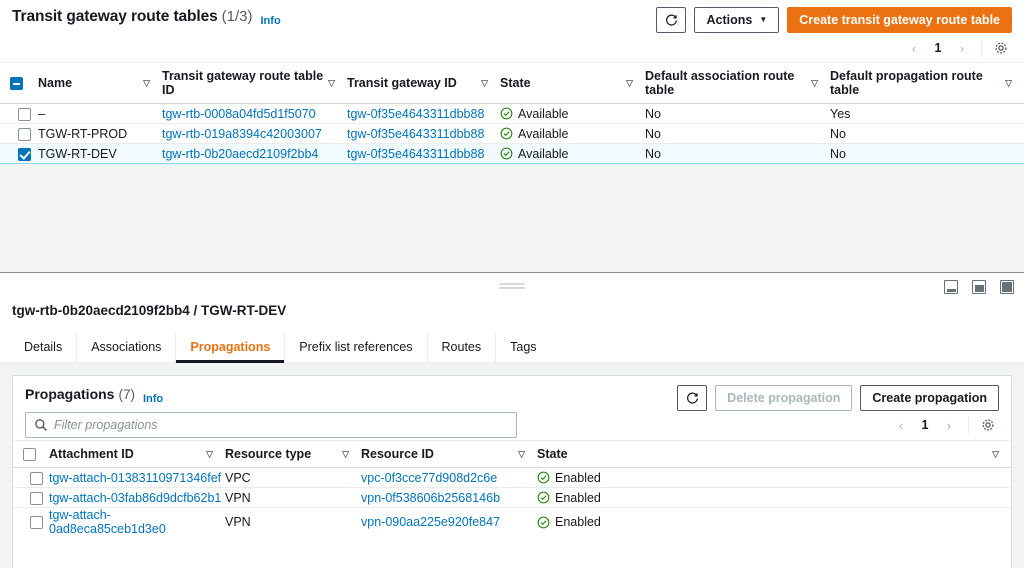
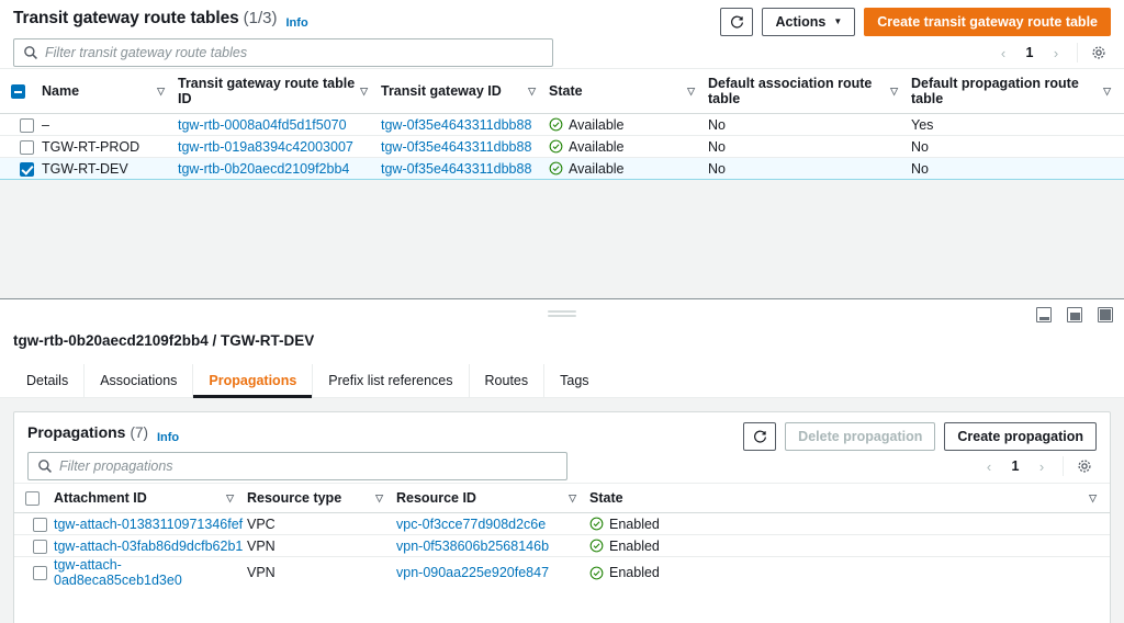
  Transit gateway route tables (1/3) Info
  Actions
  ▼
  Create transit gateway route table
+ Filter transit gateway route tables
  ‹
  1
  ›
  	Name ▽	Transit gateway route table ID ▽	Transit gateway ID ▽	State ▽	Default association route table ▽	Default propagation route table ▽
  	–	tgw-rtb-0008a04fd5d1f5070	tgw-0f35e4643311dbb88	Available	No	Yes
  	TGW-RT-PROD	tgw-rtb-019a8394c42003007	tgw-0f35e4643311dbb88	Available	No	No
  	TGW-RT-DEV	tgw-rtb-0b20aecd2109f2bb4	tgw-0f35e4643311dbb88	Available	No	No
  tgw-rtb-0b20aecd2109f2bb4 / TGW-RT-DEV
  Details
  Associations
  Propagations
  Prefix list references
  Routes
  Tags
  Propagations (7) Info
  Delete propagation
  Create propagation
  Filter propagations
  ‹
  1
  ›
  	Attachment ID ▽	Resource type ▽	Resource ID ▽	State ▽
  	tgw-attach-01383110971346fef	VPC	vpc-0f3cce77d908d2c6e	Enabled
  	tgw-attach-03fab86d9dcfb62b1	VPN	vpn-0f538606b2568146b	Enabled
  	tgw-attach-0ad8eca85ceb1d3e0	VPN	vpn-090aa225e920fe847	Enabled
